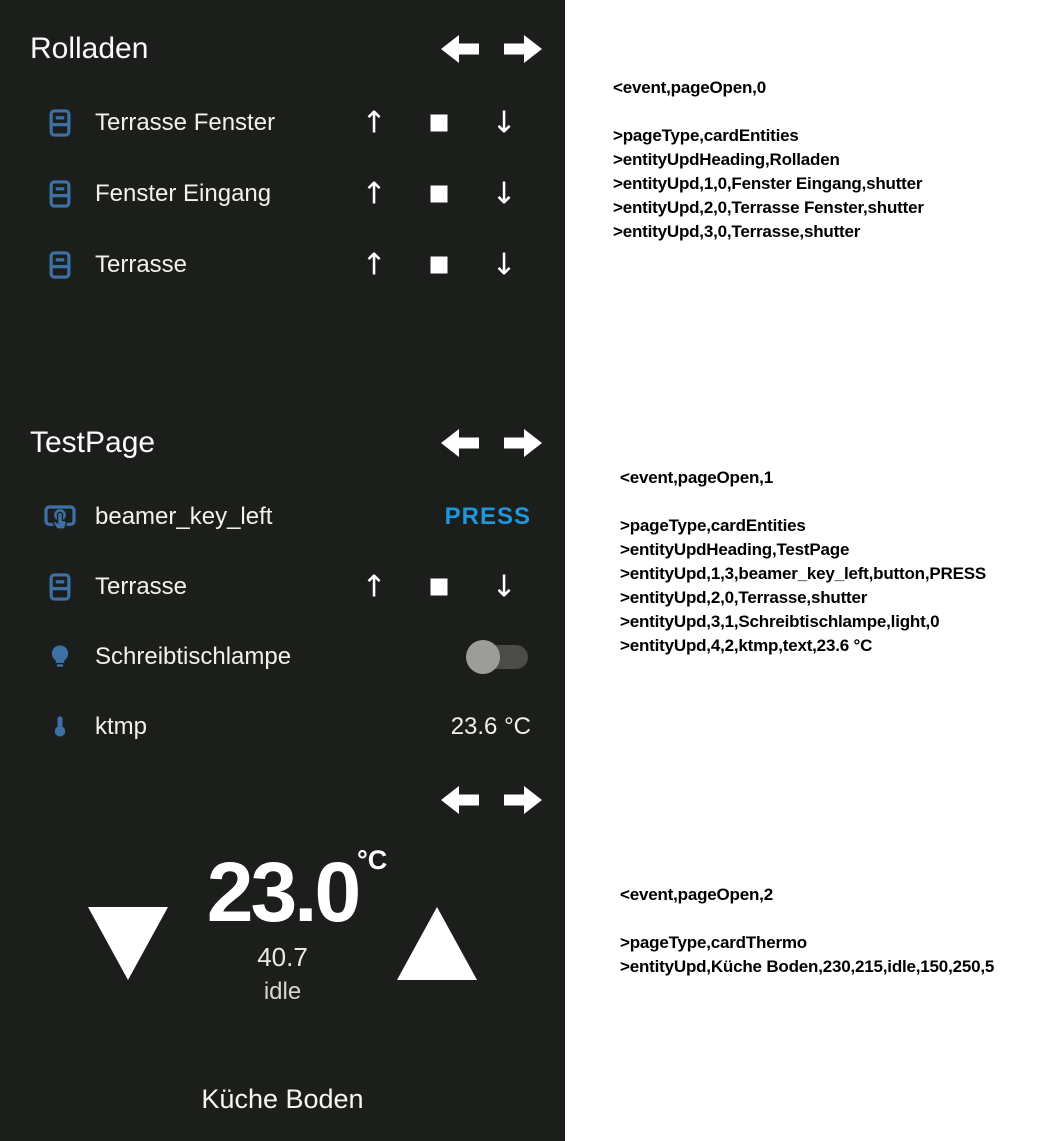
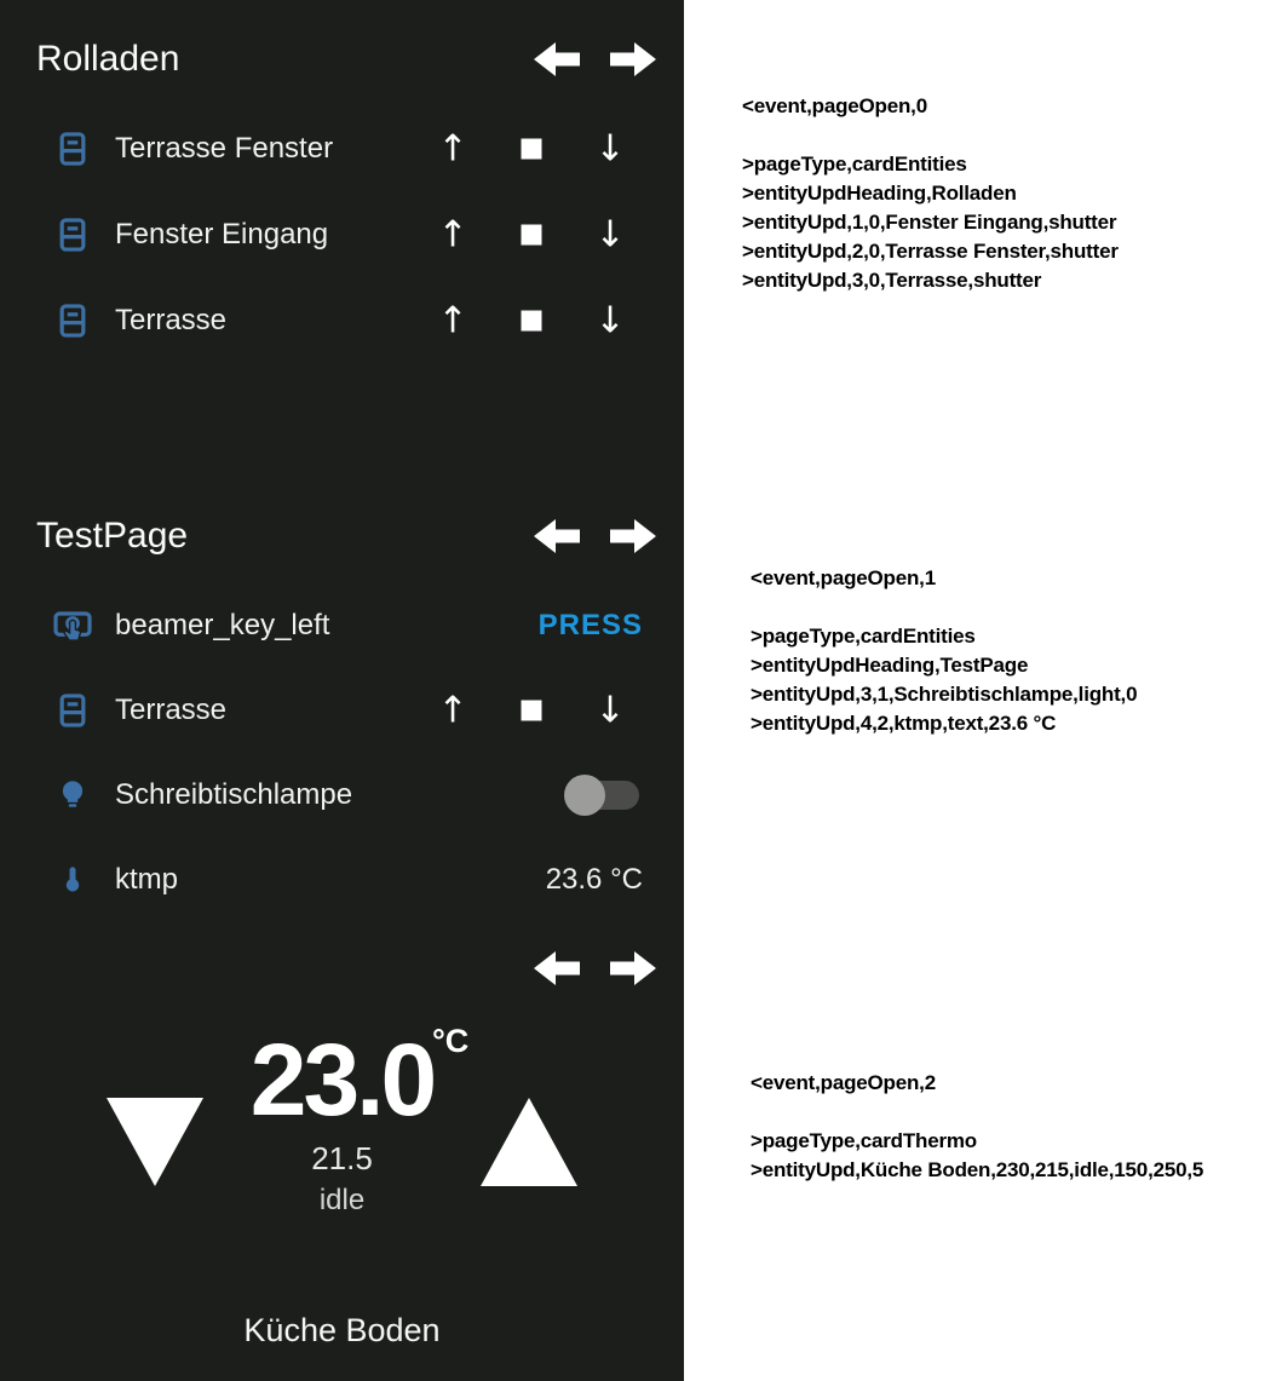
  Rolladen
  Terrasse Fenster
  ↑
  ↓
  Fenster Eingang
  ↑
  ↓
  Terrasse
  ↑
  ↓
  TestPage
  beamer_key_left
  PRESS
  Terrasse
  ↑
  ↓
  Schreibtischlampe
  ktmp
  23.6 °C
  23.0
  °C
- 40.7
+ 21.5
  idle
  Küche Boden
  <event,pageOpen,0
  >pageType,cardEntities
  >entityUpdHeading,Rolladen
  >entityUpd,1,0,Fenster Eingang,shutter
  >entityUpd,2,0,Terrasse Fenster,shutter
  >entityUpd,3,0,Terrasse,shutter
  <event,pageOpen,1
  >pageType,cardEntities
  >entityUpdHeading,TestPage
- >entityUpd,1,3,beamer_key_left,button,PRESS
- >entityUpd,2,0,Terrasse,shutter
  >entityUpd,3,1,Schreibtischlampe,light,0
  >entityUpd,4,2,ktmp,text,23.6 °C
  <event,pageOpen,2
  >pageType,cardThermo
  >entityUpd,Küche Boden,230,215,idle,150,250,5
